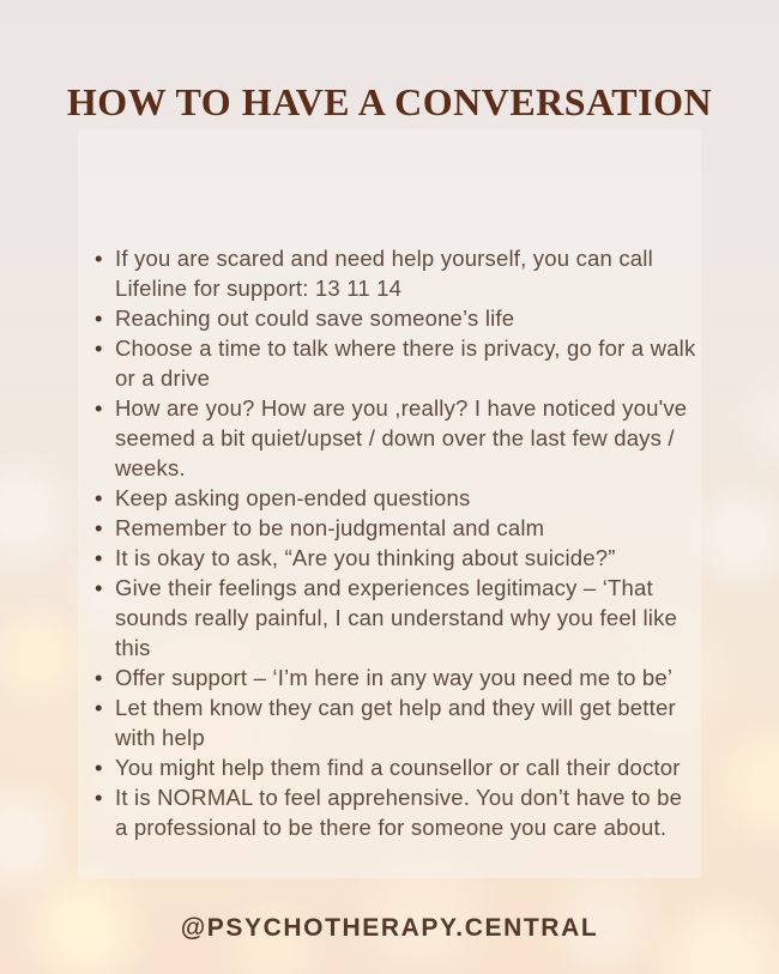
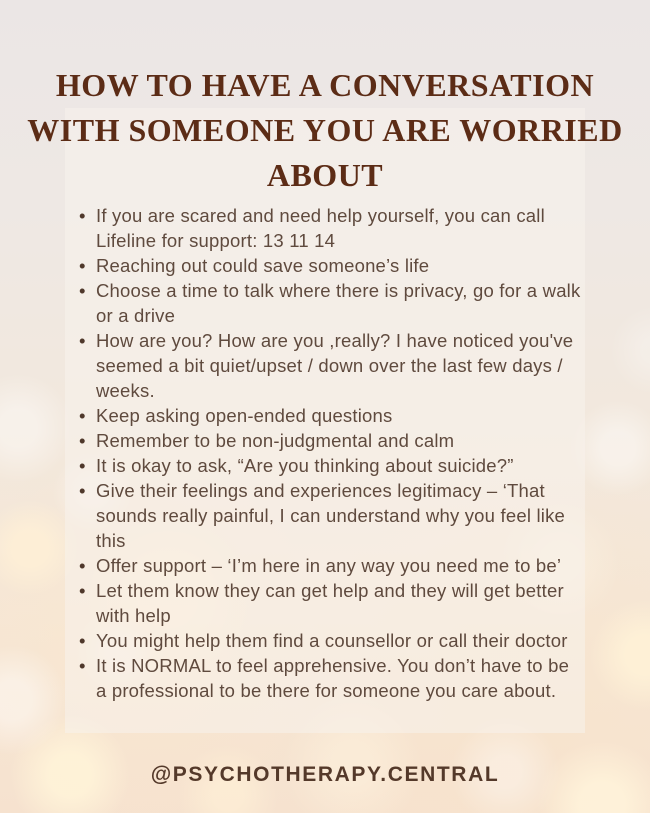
  HOW TO HAVE A CONVERSATION
+ WITH SOMEONE YOU ARE WORRIED
+ ABOUT
  •
  If you are scared and need help yourself, you can call Lifeline for support: 13 11 14
  •
  Reaching out could save someone’s life
  •
  Choose a time to talk where there is privacy, go for a walk or a drive
  •
  How are you? How are you ,really? I have noticed you've seemed a bit quiet/upset / down over the last few days / weeks.
  •
  Keep asking open-ended questions
  •
  Remember to be non-judgmental and calm
  •
  It is okay to ask, “Are you thinking about suicide?”
  •
  Give their feelings and experiences legitimacy – ‘That sounds really painful, I can understand why you feel like this
  •
  Offer support – ‘I’m here in any way you need me to be’
  •
  Let them know they can get help and they will get better with help
  •
  You might help them find a counsellor or call their doctor
  •
  It is NORMAL to feel apprehensive. You don’t have to be a professional to be there for someone you care about.
  @PSYCHOTHERAPY.CENTRAL
